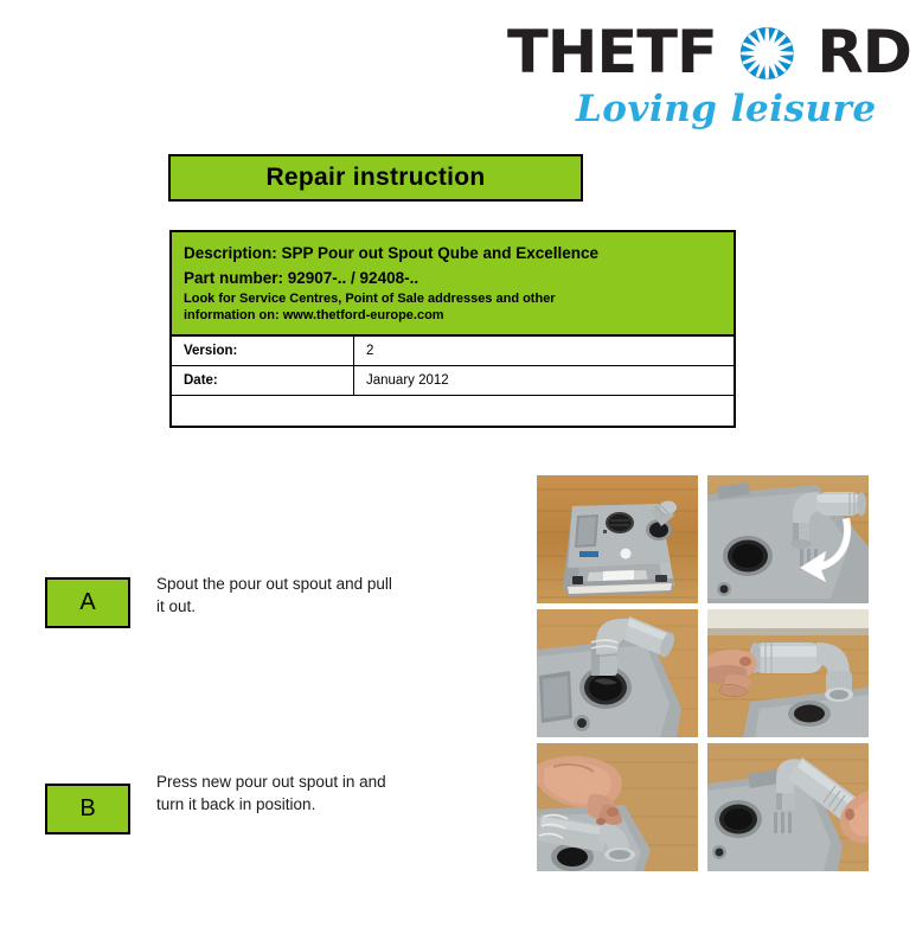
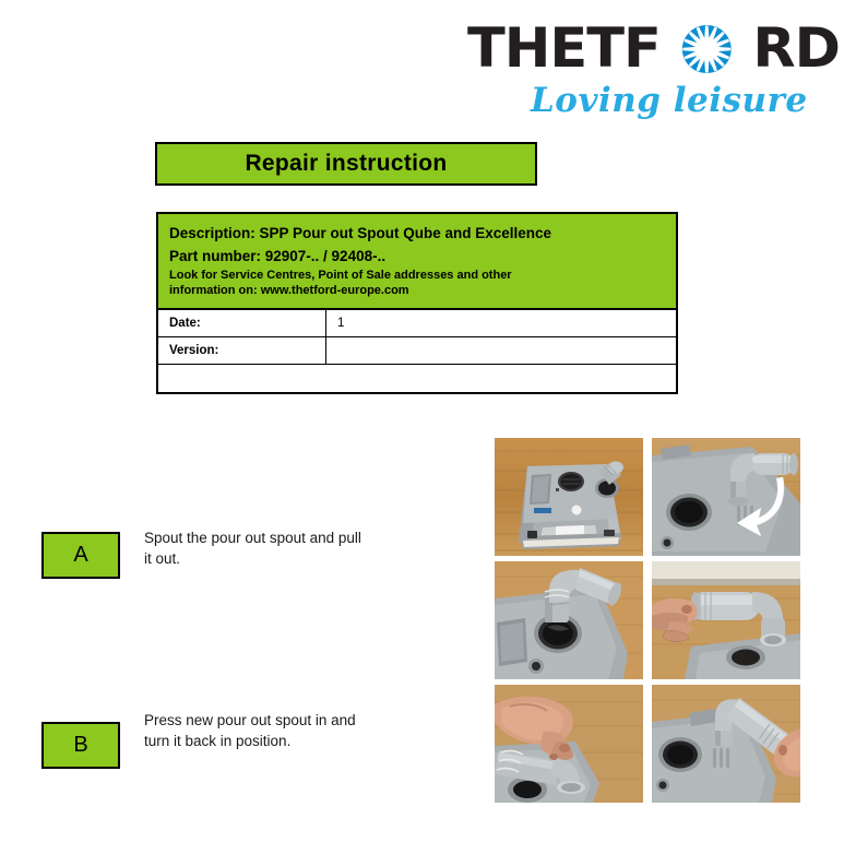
  THETF RD
  Loving leisure
  Repair instruction
  Description: SPP Pour out Spout Qube and Excellence
  Part number: 92907-.. / 92408-..
  Look for Service Centres, Point of Sale addresses and other
  information on: www.thetford-europe.com
- Version:
+ Date:
- 2
+ 1
- Date:
+ Version:
- January 2012
  A
  Spout the pour out spout and pull it out.
  B
  Press new pour out spout in and turn it back in position.
